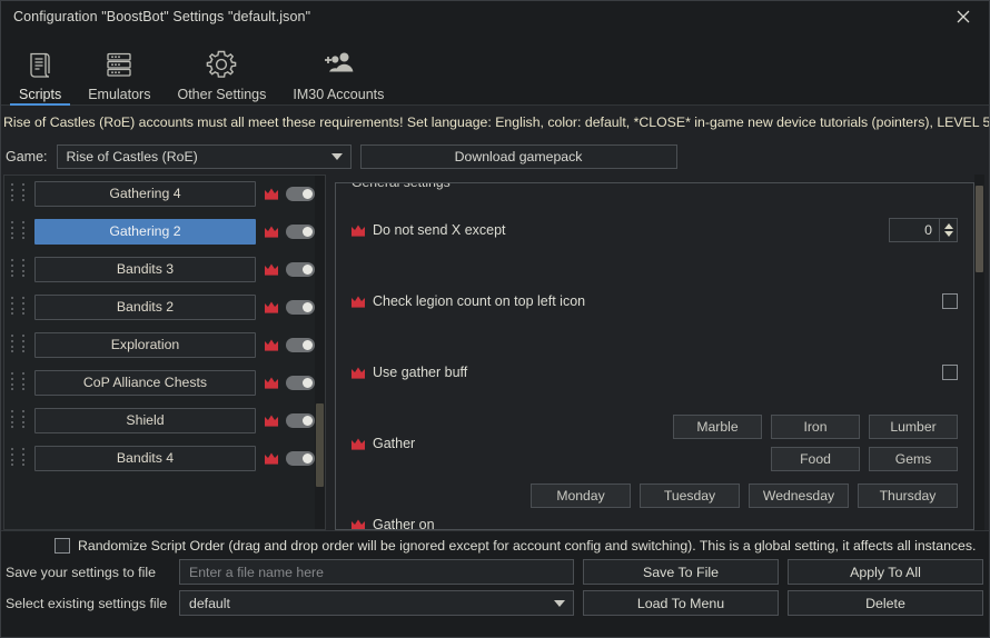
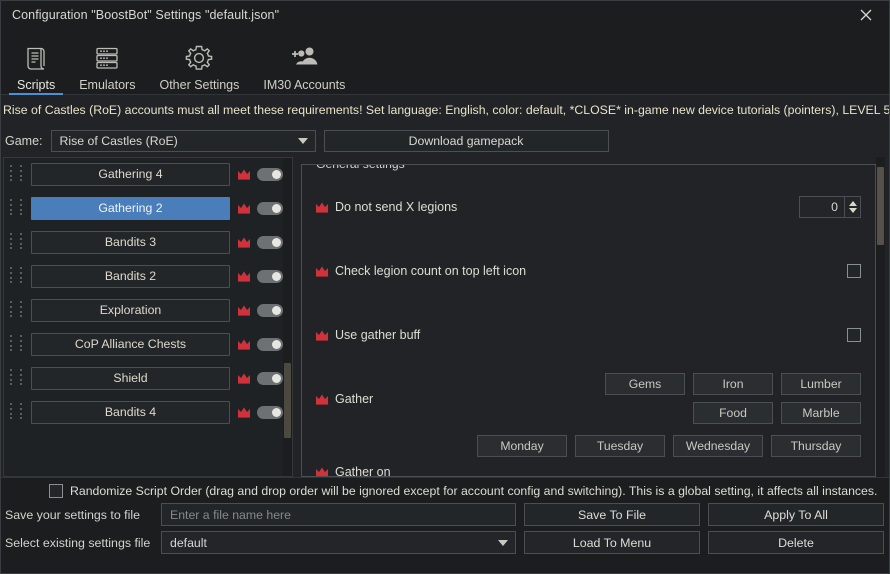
  Configuration "BoostBot" Settings "default.json"
  Scripts
  Emulators
  Other Settings
  IM30 Accounts
  Rise of Castles (RoE) accounts must all meet these requirements! Set language: English, color: default, *CLOSE* in-game new device tutorials (pointers), LEVEL 5
  Game:
  Rise of Castles (RoE)
  Download gamepack
  Gathering 4
  Gathering 2
  Bandits 3
  Bandits 2
  Exploration
  CoP Alliance Chests
  Shield
  Bandits 4
- Do not send X except
+ Do not send X legions
  0
  Check legion count on top left icon
  Use gather buff
  Gather
- Marble
+ Gems
  Iron
  Lumber
  Food
- Gems
+ Marble
  Monday
  Tuesday
  Wednesday
  Thursday
  Gather on
  Randomize Script Order (drag and drop order will be ignored except for account config and switching). This is a global setting, it affects all instances.
  Save your settings to file
  Enter a file name here
  Save To File
  Apply To All
  Select existing settings file
  default
  Load To Menu
  Delete
